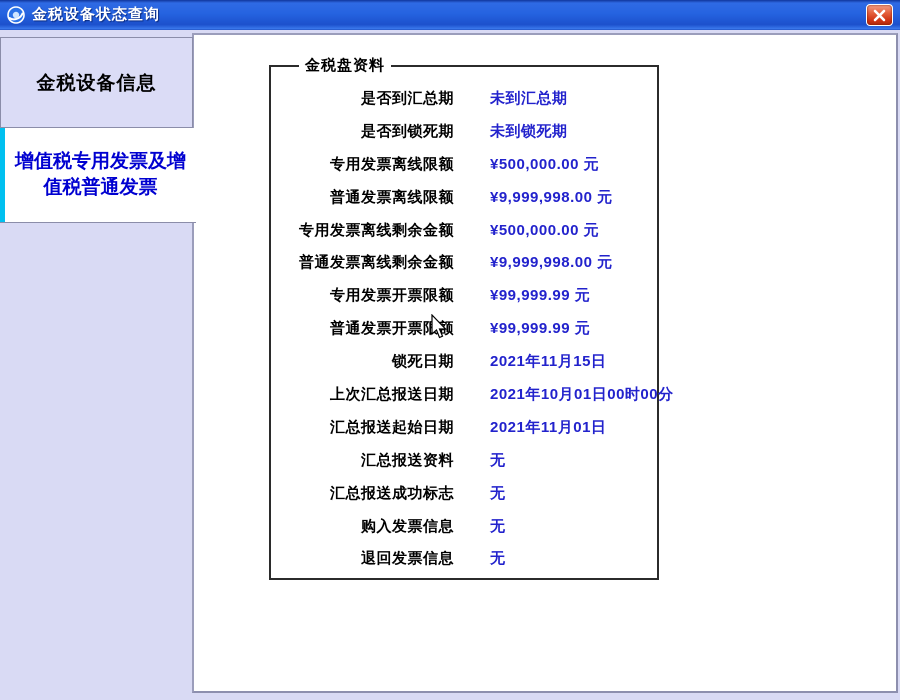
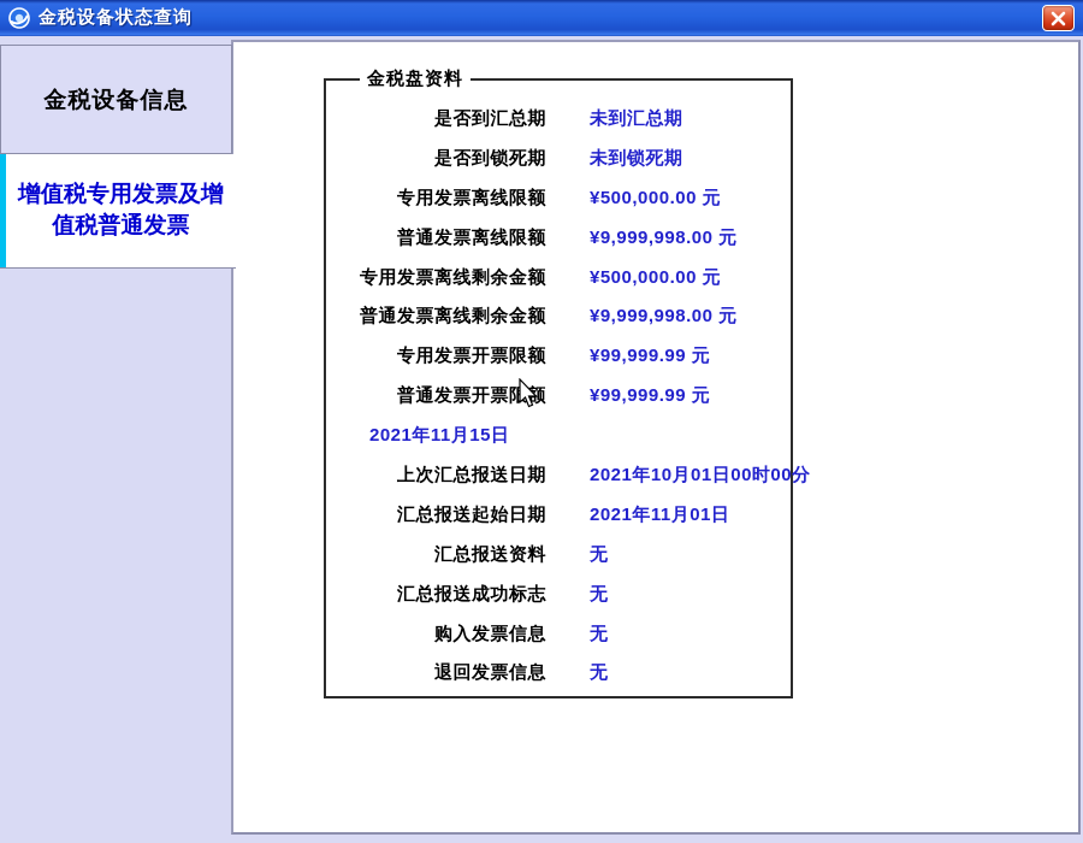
  金税设备状态查询
  金税盘资料
  是否到汇总期
  未到汇总期
  是否到锁死期
  未到锁死期
  专用发票离线限额
  ¥500,000.00 元
  普通发票离线限额
  ¥9,999,998.00 元
  专用发票离线剩余金额
  ¥500,000.00 元
  普通发票离线剩余金额
  ¥9,999,998.00 元
  专用发票开票限额
  ¥99,999.99 元
  普通发票开票限额
  ¥99,999.99 元
- 锁死日期
  2021年11月15日
  上次汇总报送日期
  2021年10月01日00时00分
  汇总报送起始日期
  2021年11月01日
  汇总报送资料
  无
  汇总报送成功标志
  无
  购入发票信息
  无
  退回发票信息
  无
  金税设备信息
  增值税专用发票及增值税普通发票
